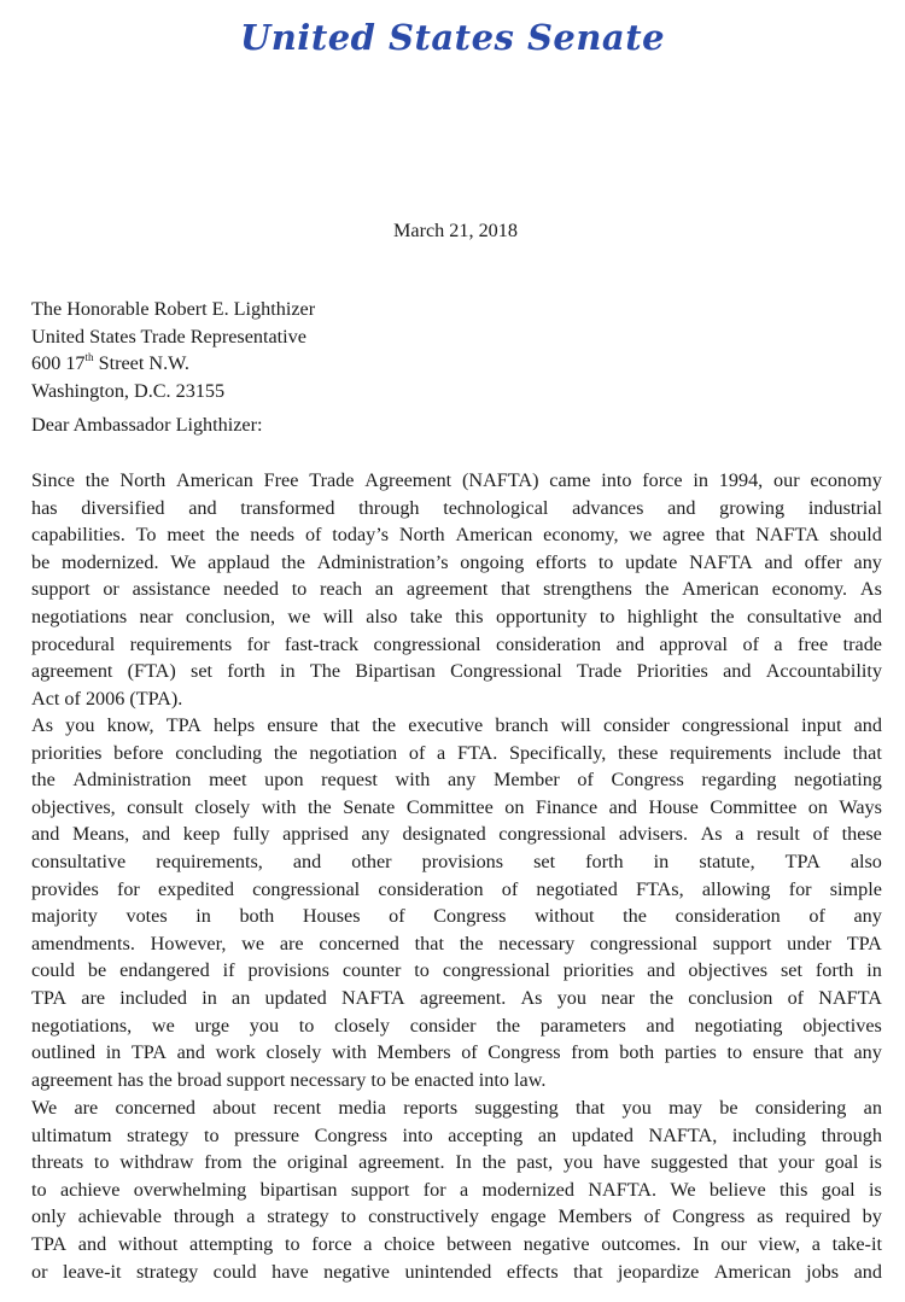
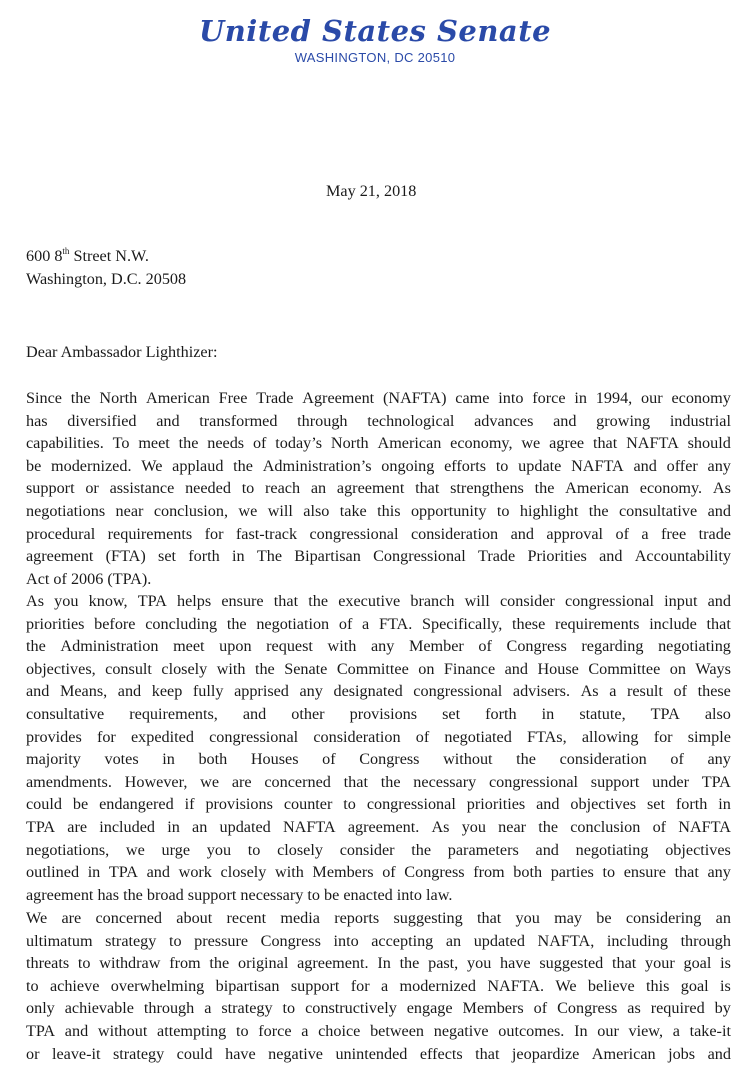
  United States Senate
+ WASHINGTON, DC 20510
- March 21, 2018
+ May 21, 2018
- The Honorable Robert E. Lighthizer
- United States Trade Representative
- 600 17th Street N.W.
+ 600 8th Street N.W.
- Washington, D.C. 23155
+ Washington, D.C. 20508
  Dear Ambassador Lighthizer:
  Since
  the
  North
  American
  Free
  Trade
  Agreement
  (NAFTA)
  came
  into
  force
  in
  1994,
  our
  economy
  has
  diversified
  and
  transformed
  through
  technological
  advances
  and
  growing
  industrial
  capabilities.
  To
  meet
  the
  needs
  of
  today’s
  North
  American
  economy,
  we
  agree
  that
  NAFTA
  should
  be
  modernized.
  We
  applaud
  the
  Administration’s
  ongoing
  efforts
  to
  update
  NAFTA
  and
  offer
  any
  support
  or
  assistance
  needed
  to
  reach
  an
  agreement
  that
  strengthens
  the
  American
  economy.
  As
  negotiations
  near
  conclusion,
  we
  will
  also
  take
  this
  opportunity
  to
  highlight
  the
  consultative
  and
  procedural
  requirements
  for
  fast-track
  congressional
  consideration
  and
  approval
  of
  a
  free
  trade
  agreement
  (FTA)
  set
  forth
  in
  The
  Bipartisan
  Congressional
  Trade
  Priorities
  and
  Accountability
  Act of 2006 (TPA).
  As
  you
  know,
  TPA
  helps
  ensure
  that
  the
  executive
  branch
  will
  consider
  congressional
  input
  and
  priorities
  before
  concluding
  the
  negotiation
  of
  a
  FTA.
  Specifically,
  these
  requirements
  include
  that
  the
  Administration
  meet
  upon
  request
  with
  any
  Member
  of
  Congress
  regarding
  negotiating
  objectives,
  consult
  closely
  with
  the
  Senate
  Committee
  on
  Finance
  and
  House
  Committee
  on
  Ways
  and
  Means,
  and
  keep
  fully
  apprised
  any
  designated
  congressional
  advisers.
  As
  a
  result
  of
  these
  consultative
  requirements,
  and
  other
  provisions
  set
  forth
  in
  statute,
  TPA
  also
  provides
  for
  expedited
  congressional
  consideration
  of
  negotiated
  FTAs,
  allowing
  for
  simple
  majority
  votes
  in
  both
  Houses
  of
  Congress
  without
  the
  consideration
  of
  any
  amendments.
  However,
  we
  are
  concerned
  that
  the
  necessary
  congressional
  support
  under
  TPA
  could
  be
  endangered
  if
  provisions
  counter
  to
  congressional
  priorities
  and
  objectives
  set
  forth
  in
  TPA
  are
  included
  in
  an
  updated
  NAFTA
  agreement.
  As
  you
  near
  the
  conclusion
  of
  NAFTA
  negotiations,
  we
  urge
  you
  to
  closely
  consider
  the
  parameters
  and
  negotiating
  objectives
  outlined
  in
  TPA
  and
  work
  closely
  with
  Members
  of
  Congress
  from
  both
  parties
  to
  ensure
  that
  any
  agreement has the broad support necessary to be enacted into law.
  We
  are
  concerned
  about
  recent
  media
  reports
  suggesting
  that
  you
  may
  be
  considering
  an
  ultimatum
  strategy
  to
  pressure
  Congress
  into
  accepting
  an
  updated
  NAFTA,
  including
  through
  threats
  to
  withdraw
  from
  the
  original
  agreement.
  In
  the
  past,
  you
  have
  suggested
  that
  your
  goal
  is
  to
  achieve
  overwhelming
  bipartisan
  support
  for
  a
  modernized
  NAFTA.
  We
  believe
  this
  goal
  is
  only
  achievable
  through
  a
  strategy
  to
  constructively
  engage
  Members
  of
  Congress
  as
  required
  by
  TPA
  and
  without
  attempting
  to
  force
  a
  choice
  between
  negative
  outcomes.
  In
  our
  view,
  a
  take-it
  or
  leave-it
  strategy
  could
  have
  negative
  unintended
  effects
  that
  jeopardize
  American
  jobs
  and
